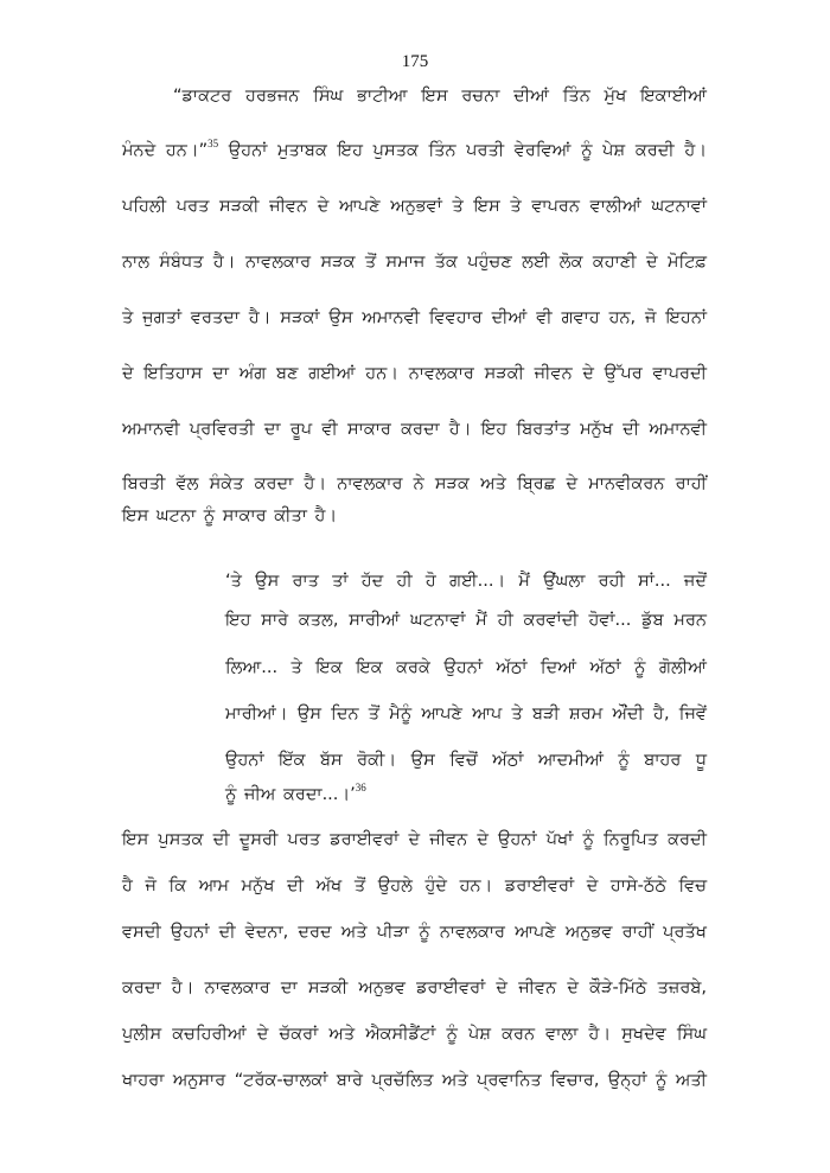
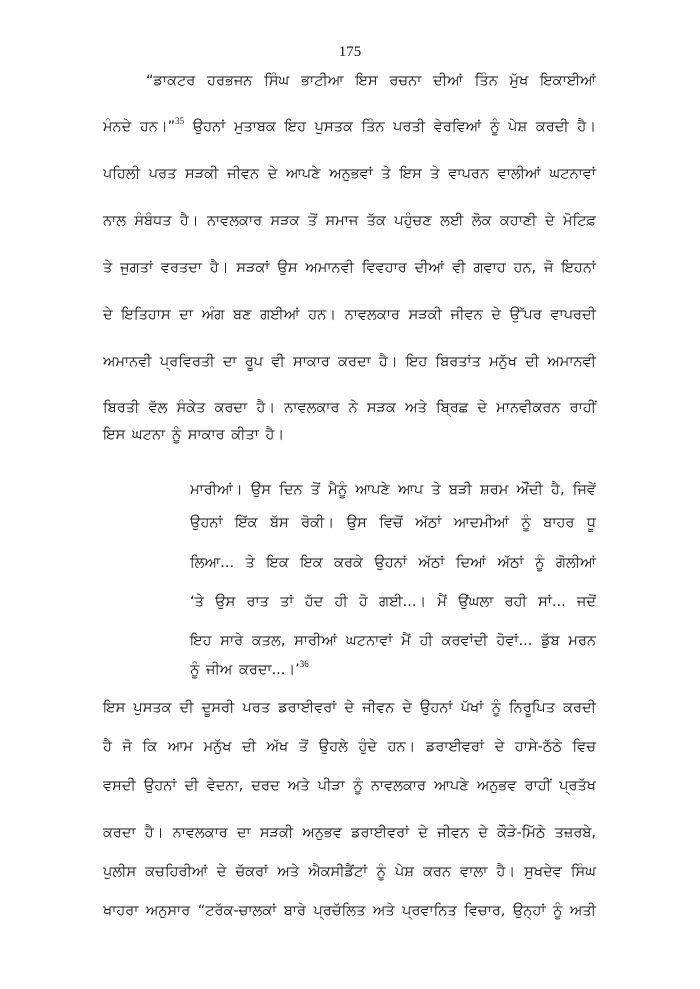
  175
  “ਡਾਕਟਰ ਹਰਭਜਨ ਸਿੰਘ ਭਾਟੀਆ ਇਸ ਰਚਨਾ ਦੀਆਂ ਤਿੰਨ ਮੁੱਖ ਇਕਾਈਆਂ
  ਮੰਨਦੇ ਹਨ।”35 ਉਹਨਾਂ ਮੁਤਾਬਕ ਇਹ ਪੁਸਤਕ ਤਿੰਨ ਪਰਤੀ ਵੇਰਵਿਆਂ ਨੂੰ ਪੇਸ਼ ਕਰਦੀ ਹੈ।
  ਪਹਿਲੀ ਪਰਤ ਸੜਕੀ ਜੀਵਨ ਦੇ ਆਪਣੇ ਅਨੁਭਵਾਂ ਤੇ ਇਸ ਤੇ ਵਾਪਰਨ ਵਾਲੀਆਂ ਘਟਨਾਵਾਂ
  ਨਾਲ ਸੰਬੰਧਤ ਹੈ। ਨਾਵਲਕਾਰ ਸੜਕ ਤੋਂ ਸਮਾਜ ਤੱਕ ਪਹੁੰਚਣ ਲਈ ਲੋਕ ਕਹਾਣੀ ਦੇ ਮੋਟਿਫ਼
  ਤੇ ਜੁਗਤਾਂ ਵਰਤਦਾ ਹੈ। ਸੜਕਾਂ ਉਸ ਅਮਾਨਵੀ ਵਿਵਹਾਰ ਦੀਆਂ ਵੀ ਗਵਾਹ ਹਨ, ਜੋ ਇਹਨਾਂ
  ਦੇ ਇਤਿਹਾਸ ਦਾ ਅੰਗ ਬਣ ਗਈਆਂ ਹਨ। ਨਾਵਲਕਾਰ ਸੜਕੀ ਜੀਵਨ ਦੇ ਉੱਪਰ ਵਾਪਰਦੀ
  ਅਮਾਨਵੀ ਪ੍ਰਵਿਰਤੀ ਦਾ ਰੂਪ ਵੀ ਸਾਕਾਰ ਕਰਦਾ ਹੈ। ਇਹ ਬਿਰਤਾਂਤ ਮਨੁੱਖ ਦੀ ਅਮਾਨਵੀ
  ਬਿਰਤੀ ਵੱਲ ਸੰਕੇਤ ਕਰਦਾ ਹੈ। ਨਾਵਲਕਾਰ ਨੇ ਸੜਕ ਅਤੇ ਬ੍ਰਿਛ ਦੇ ਮਾਨਵੀਕਰਨ ਰਾਹੀਂ
  ਇਸ ਘਟਨਾ ਨੂੰ ਸਾਕਾਰ ਕੀਤਾ ਹੈ।
- ‘ਤੇ ਉਸ ਰਾਤ ਤਾਂ ਹੱਦ ਹੀ ਹੋ ਗਈ...। ਮੈਂ ਉਂਘਲਾ ਰਹੀ ਸਾਂ... ਜਦੋਂ
+ ਮਾਰੀਆਂ। ਉਸ ਦਿਨ ਤੋਂ ਮੈਨੂੰ ਆਪਣੇ ਆਪ ਤੇ ਬੜੀ ਸ਼ਰਮ ਔਂਦੀ ਹੈ, ਜਿਵੇਂ
- ਇਹ ਸਾਰੇ ਕਤਲ, ਸਾਰੀਆਂ ਘਟਨਾਵਾਂ ਮੈਂ ਹੀ ਕਰਵਾਂਦੀ ਹੋਵਾਂ... ਡੁੱਬ ਮਰਨ
+ ਉਹਨਾਂ ਇੱਕ ਬੱਸ ਰੋਕੀ। ਉਸ ਵਿਚੋਂ ਅੱਠਾਂ ਆਦਮੀਆਂ ਨੂੰ ਬਾਹਰ ਧੂ
  ਲਿਆ... ਤੇ ਇਕ ਇਕ ਕਰਕੇ ਉਹਨਾਂ ਅੱਠਾਂ ਦਿਆਂ ਅੱਠਾਂ ਨੂੰ ਗੋਲੀਆਂ
- ਮਾਰੀਆਂ। ਉਸ ਦਿਨ ਤੋਂ ਮੈਨੂੰ ਆਪਣੇ ਆਪ ਤੇ ਬੜੀ ਸ਼ਰਮ ਔਂਦੀ ਹੈ, ਜਿਵੇਂ
+ ‘ਤੇ ਉਸ ਰਾਤ ਤਾਂ ਹੱਦ ਹੀ ਹੋ ਗਈ...। ਮੈਂ ਉਂਘਲਾ ਰਹੀ ਸਾਂ... ਜਦੋਂ
- ਉਹਨਾਂ ਇੱਕ ਬੱਸ ਰੋਕੀ। ਉਸ ਵਿਚੋਂ ਅੱਠਾਂ ਆਦਮੀਆਂ ਨੂੰ ਬਾਹਰ ਧੂ
+ ਇਹ ਸਾਰੇ ਕਤਲ, ਸਾਰੀਆਂ ਘਟਨਾਵਾਂ ਮੈਂ ਹੀ ਕਰਵਾਂਦੀ ਹੋਵਾਂ... ਡੁੱਬ ਮਰਨ
  ਨੂੰ ਜੀਅ ਕਰਦਾ...।’36
  ਇਸ ਪੁਸਤਕ ਦੀ ਦੂਸਰੀ ਪਰਤ ਡਰਾਈਵਰਾਂ ਦੇ ਜੀਵਨ ਦੇ ਉਹਨਾਂ ਪੱਖਾਂ ਨੂੰ ਨਿਰੂਪਿਤ ਕਰਦੀ
  ਹੈ ਜੋ ਕਿ ਆਮ ਮਨੁੱਖ ਦੀ ਅੱਖ ਤੋਂ ਉਹਲੇ ਹੁੰਦੇ ਹਨ। ਡਰਾਈਵਰਾਂ ਦੇ ਹਾਸੇ-ਠੱਠੇ ਵਿਚ
  ਵਸਦੀ ਉਹਨਾਂ ਦੀ ਵੇਦਨਾ, ਦਰਦ ਅਤੇ ਪੀੜਾ ਨੂੰ ਨਾਵਲਕਾਰ ਆਪਣੇ ਅਨੁਭਵ ਰਾਹੀਂ ਪ੍ਰਤੱਖ
  ਕਰਦਾ ਹੈ। ਨਾਵਲਕਾਰ ਦਾ ਸੜਕੀ ਅਨੁਭਵ ਡਰਾਈਵਰਾਂ ਦੇ ਜੀਵਨ ਦੇ ਕੌੜੇ-ਮਿੱਠੇ ਤਜ਼ਰਬੇ,
  ਪੁਲੀਸ ਕਚਹਿਰੀਆਂ ਦੇ ਚੱਕਰਾਂ ਅਤੇ ਐਕਸੀਡੈਂਟਾਂ ਨੂੰ ਪੇਸ਼ ਕਰਨ ਵਾਲਾ ਹੈ। ਸੁਖਦੇਵ ਸਿੰਘ
  ਖਾਹਰਾ ਅਨੁਸਾਰ “ਟਰੱਕ-ਚਾਲਕਾਂ ਬਾਰੇ ਪ੍ਰਚੱਲਿਤ ਅਤੇ ਪ੍ਰਵਾਨਿਤ ਵਿਚਾਰ, ਉਨ੍ਹਾਂ ਨੂੰ ਅਤੀ
